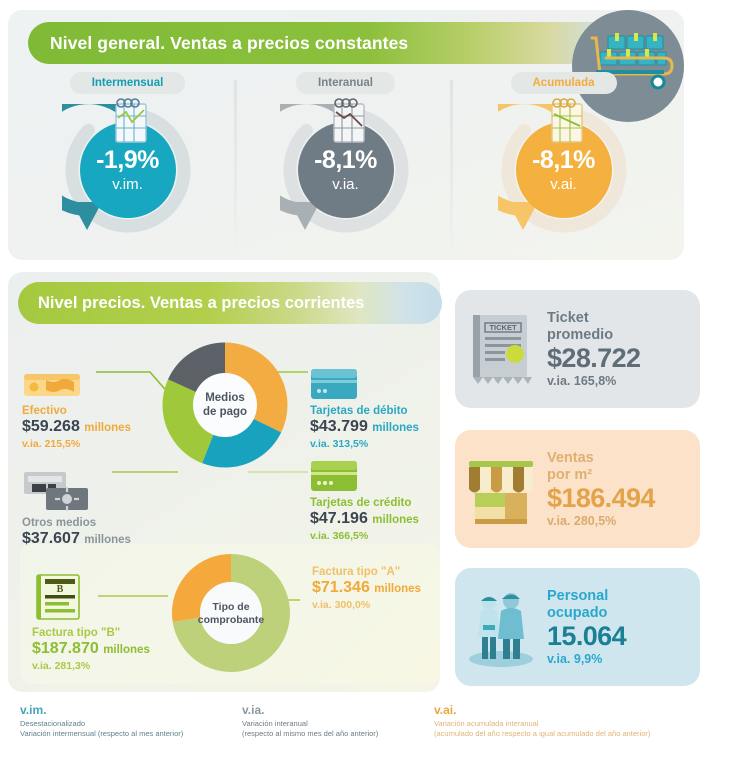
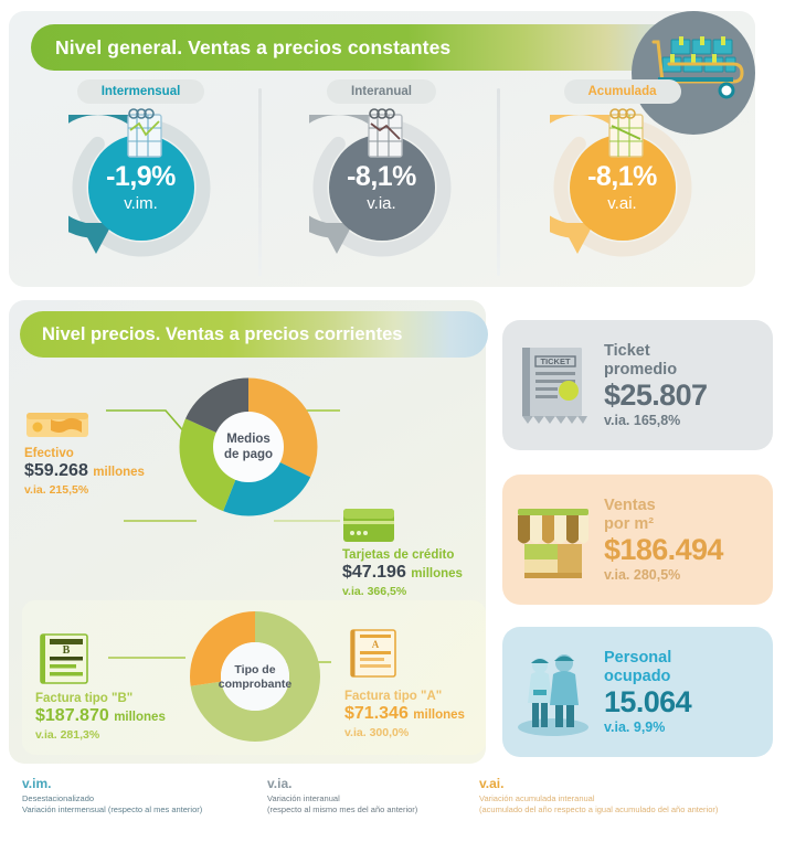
  Nivel general. Ventas a precios constantes
  Intermensual
  -1,9%
  v.im.
  Interanual
  -8,1%
  v.ia.
  Acumulada
  -8,1%
  v.ai.
  Nivel precios. Ventas a precios corrientes
  Medios
  de pago
  Efectivo
  $59.268 millones
  v.ia. 215,5%
- Otros medios
- $37.607 millones
- Tarjetas de débito
- $43.799 millones
- v.ia. 313,5%
  Tarjetas de crédito
  $47.196 millones
  v.ia. 366,5%
  Tipo de
  comprobante
  B
  Factura tipo "B"
  $187.870 millones
  v.ia. 281,3%
+ A
  Factura tipo "A"
  $71.346 millones
  v.ia. 300,0%
  TICKET
  Ticket
  promedio
- $28.722
+ $25.807
  v.ia. 165,8%
  Ventas
  por m²
  $186.494
  v.ia. 280,5%
  Personal
  ocupado
  15.064
  v.ia. 9,9%
  v.im.
  Desestacionalizado
  Variación intermensual (respecto al mes anterior)
  v.ia.
  Variación interanual
  (respecto al mismo mes del año anterior)
  v.ai.
  Variación acumulada interanual
  (acumulado del año respecto a igual acumulado del año anterior)
